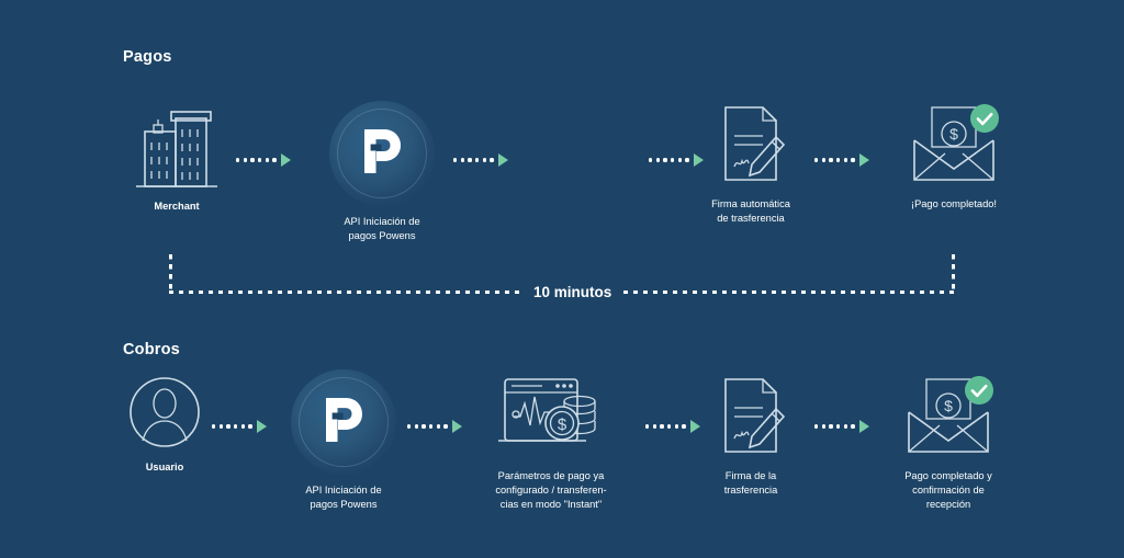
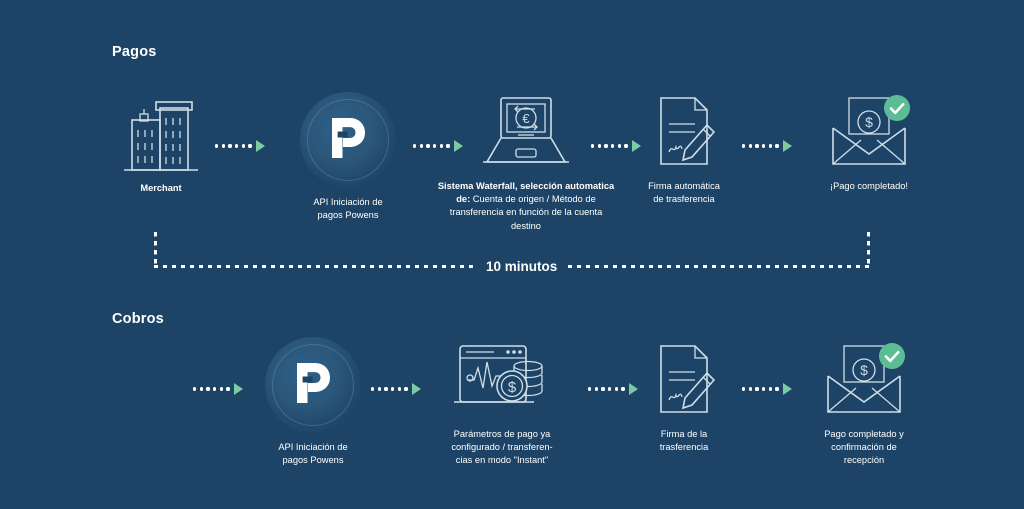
  Pagos
  Cobros
  Merchant
  API Iniciación de
  pagos Powens
+ €
+ Sistema Waterfall, selección automatica de: Cuenta de origen / Método de transferencia en función de la cuenta destino
  Firma automática
  de trasferencia
  $
  ¡Pago completado!
  10 minutos
- Usuario
  API Iniciación de
  pagos Powens
  $
  Parámetros de pago ya
  configurado / transferen-
  cias en modo "Instant"
  Firma de la
  trasferencia
  $
  Pago completado y
  confirmación de
  recepción
